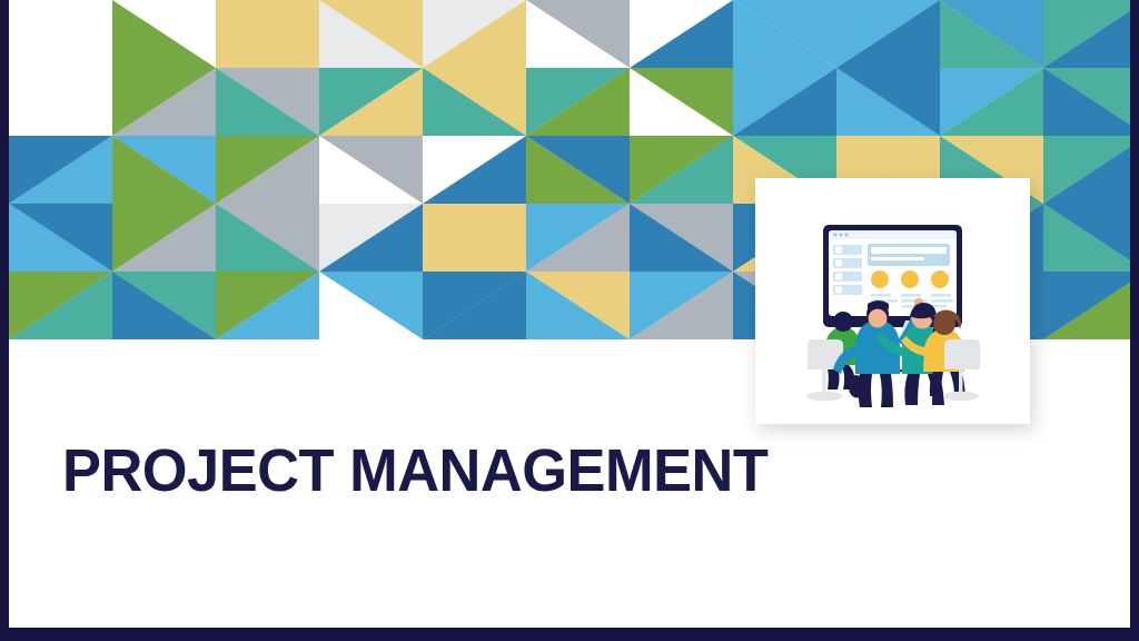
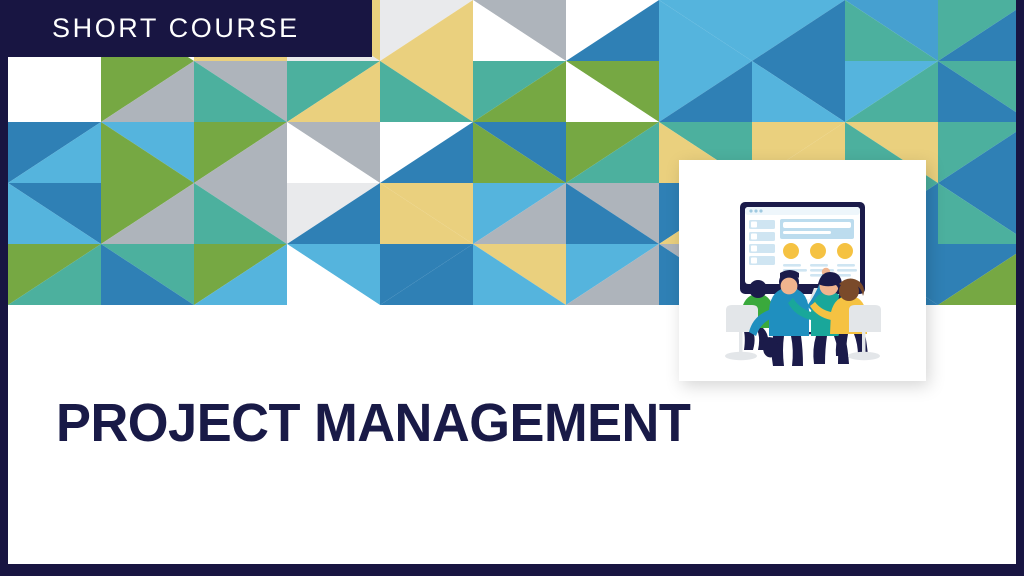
+ SHORT COURSE
  PROJECT MANAGEMENT
